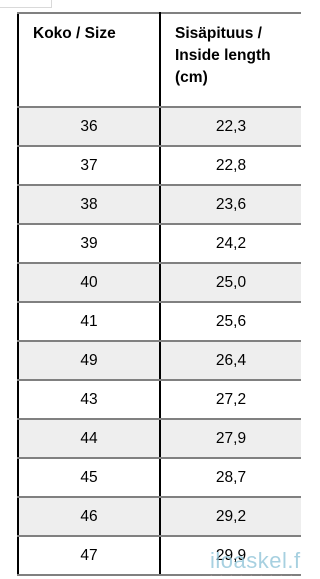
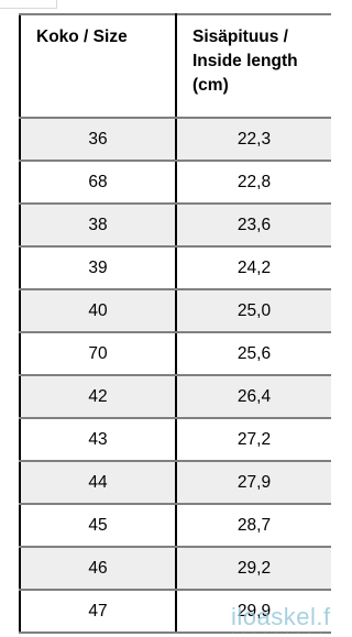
  Koko / Size	Sisäpituus / Inside length (cm)
  36	22,3
- 37	22,8
+ 68	22,8
  38	23,6
  39	24,2
  40	25,0
- 41	25,6
+ 70	25,6
- 49	26,4
+ 42	26,4
  43	27,2
  44	27,9
  45	28,7
  46	29,2
  47	29,9
  iloaskel.f
  . . . . . . . . .
